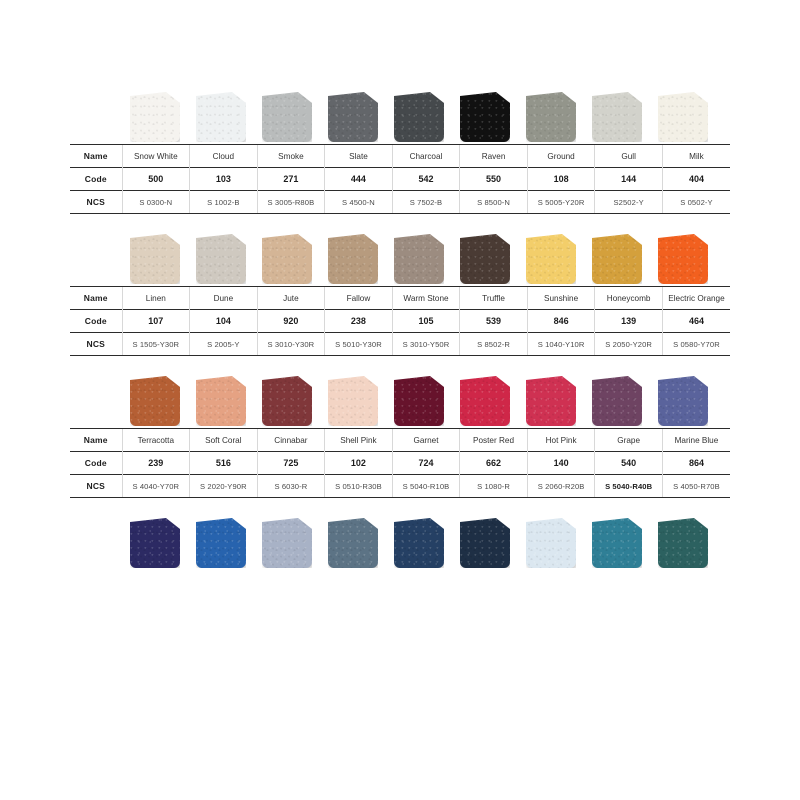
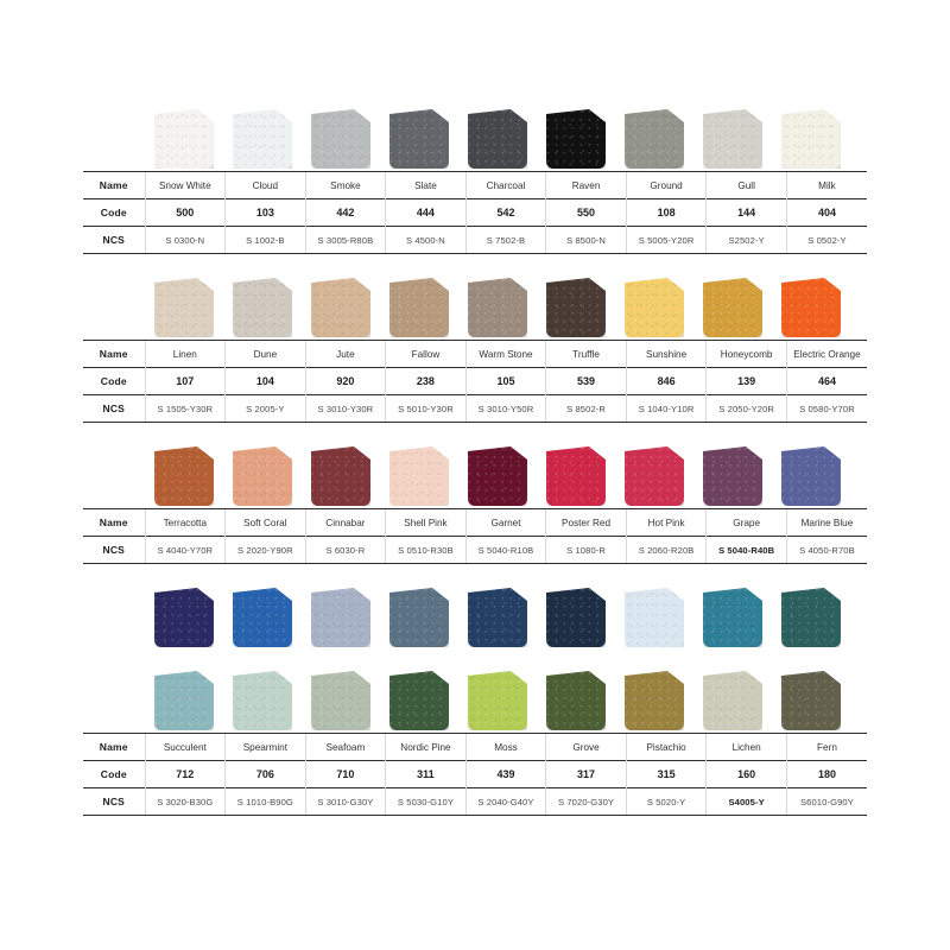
  Name	Snow White	Cloud	Smoke	Slate	Charcoal	Raven	Ground	Gull	Milk
- Code	500	103	271	444	542	550	108	144	404
+ Code	500	103	442	444	542	550	108	144	404
  NCS	S 0300-N	S 1002-B	S 3005-R80B	S 4500-N	S 7502-B	S 8500-N	S 5005-Y20R	S2502-Y	S 0502-Y
  Name	Linen	Dune	Jute	Fallow	Warm Stone	Truffle	Sunshine	Honeycomb	Electric Orange
  Code	107	104	920	238	105	539	846	139	464
  NCS	S 1505-Y30R	S 2005-Y	S 3010-Y30R	S 5010-Y30R	S 3010-Y50R	S 8502-R	S 1040-Y10R	S 2050-Y20R	S 0580-Y70R
  Name	Terracotta	Soft Coral	Cinnabar	Shell Pink	Garnet	Poster Red	Hot Pink	Grape	Marine Blue
- Code	239	516	725	102	724	662	140	540	864
  NCS	S 4040-Y70R	S 2020-Y90R	S 6030-R	S 0510-R30B	S 5040-R10B	S 1080-R	S 2060-R20B	S 5040-R40B	S 4050-R70B
+ Name	Succulent	Spearmint	Seafoam	Nordic Pine	Moss	Grove	Pistachio	Lichen	Fern
+ Code	712	706	710	311	439	317	315	160	180
+ NCS	S 3020-B30G	S 1010-B90G	S 3010-G30Y	S 5030-G10Y	S 2040-G40Y	S 7020-G30Y	S 5020-Y	S4005-Y	S6010-G90Y
